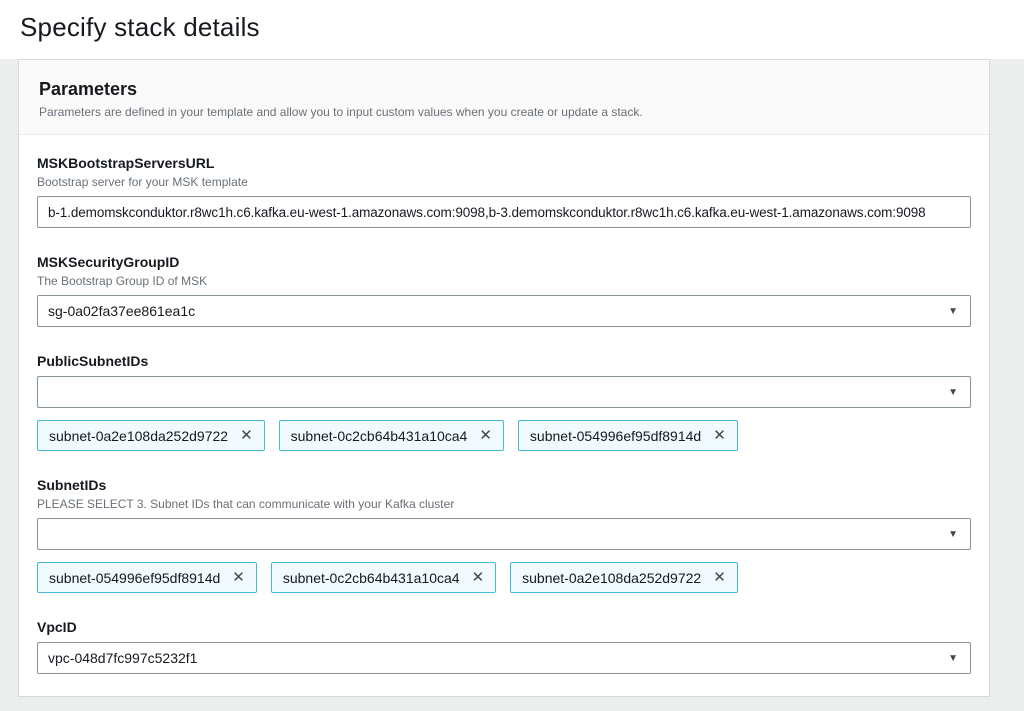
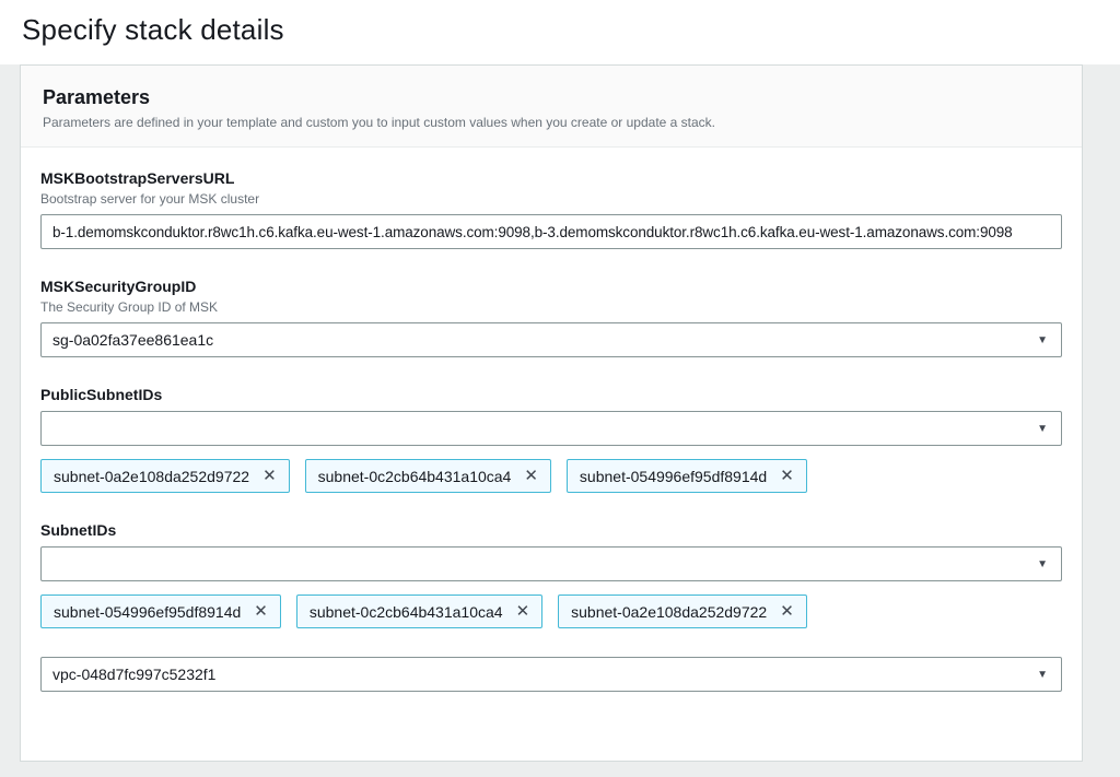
  Specify stack details
  Parameters
- Parameters are defined in your template and allow you to input custom values when you create or update a stack.
+ Parameters are defined in your template and custom you to input custom values when you create or update a stack.
  MSKBootstrapServersURL
- Bootstrap server for your MSK template
+ Bootstrap server for your MSK cluster
  b-1.demomskconduktor.r8wc1h.c6.kafka.eu-west-1.amazonaws.com:9098,b-3.demomskconduktor.r8wc1h.c6.kafka.eu-west-1.amazonaws.com:9098
  MSKSecurityGroupID
- The Bootstrap Group ID of MSK
+ The Security Group ID of MSK
  sg-0a02fa37ee861ea1c
  ▼
  PublicSubnetIDs
  ▼
  subnet-0a2e108da252d9722
  ✕
  subnet-0c2cb64b431a10ca4
  ✕
  subnet-054996ef95df8914d
  ✕
  SubnetIDs
- PLEASE SELECT 3. Subnet IDs that can communicate with your Kafka cluster
  ▼
  subnet-054996ef95df8914d
  ✕
  subnet-0c2cb64b431a10ca4
  ✕
  subnet-0a2e108da252d9722
  ✕
- VpcID
  vpc-048d7fc997c5232f1
  ▼
